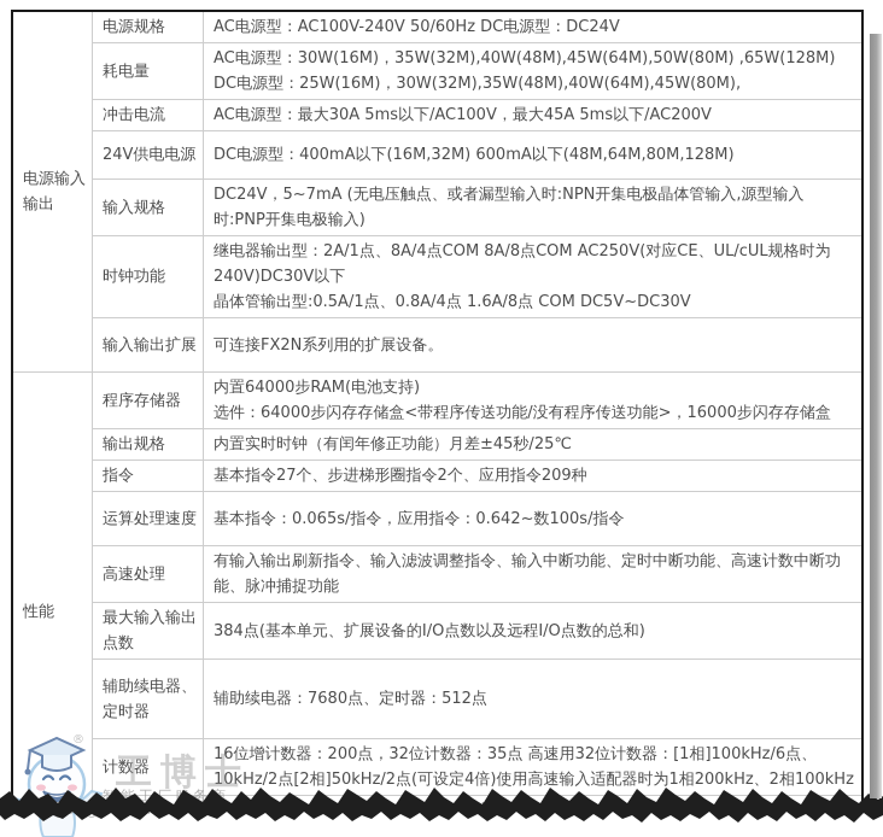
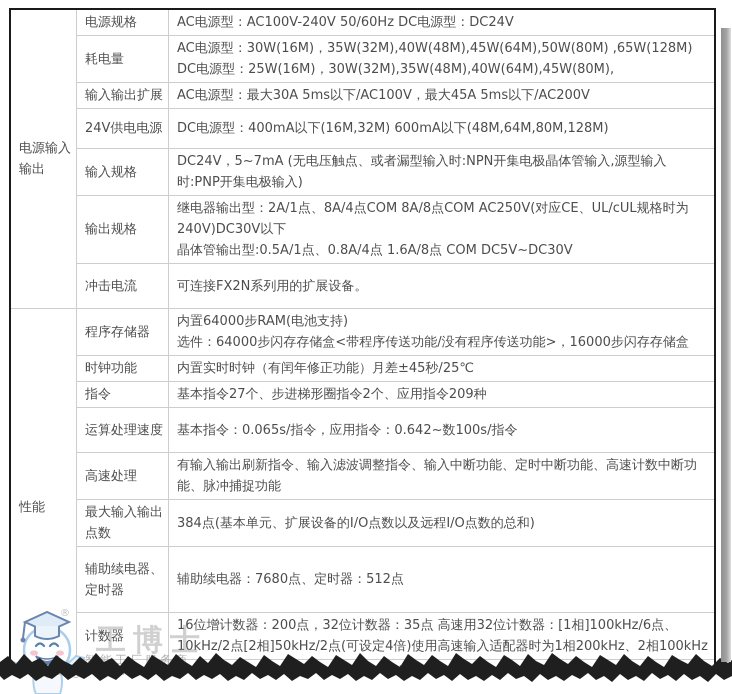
  电源输入输出	电源规格	AC电源型：AC100V-240V 50/60Hz DC电源型：DC24V
  耗电量	AC电源型：30W(16M)，35W(32M),40W(48M),45W(64M),50W(80M) ,65W(128M) DC电源型：25W(16M)，30W(32M),35W(48M),40W(64M),45W(80M),
- 冲击电流	AC电源型：最大30A 5ms以下/AC100V，最大45A 5ms以下/AC200V
+ 输入输出扩展	AC电源型：最大30A 5ms以下/AC100V，最大45A 5ms以下/AC200V
  24V供电电源	DC电源型：400mA以下(16M,32M) 600mA以下(48M,64M,80M,128M)
  输入规格	DC24V，5~7mA (无电压触点、或者漏型输入时:NPN开集电极晶体管输入,源型输入时:PNP开集电极输入)
- 时钟功能	继电器输出型：2A/1点、8A/4点COM 8A/8点COM AC250V(对应CE、UL/cUL规格时为240V)DC30V以下 晶体管输出型:0.5A/1点、0.8A/4点 1.6A/8点 COM DC5V~DC30V
+ 输出规格	继电器输出型：2A/1点、8A/4点COM 8A/8点COM AC250V(对应CE、UL/cUL规格时为240V)DC30V以下 晶体管输出型:0.5A/1点、0.8A/4点 1.6A/8点 COM DC5V~DC30V
- 输入输出扩展	可连接FX2N系列用的扩展设备。
+ 冲击电流	可连接FX2N系列用的扩展设备。
  性能	程序存储器	内置64000步RAM(电池支持) 选件：64000步闪存存储盒<带程序传送功能/没有程序传送功能>，16000步闪存存储盒
- 输出规格	内置实时时钟（有闰年修正功能）月差±45秒/25℃
+ 时钟功能	内置实时时钟（有闰年修正功能）月差±45秒/25℃
  指令	基本指令27个、步进梯形圈指令2个、应用指令209种
  运算处理速度	基本指令：0.065s/指令，应用指令：0.642~数100s/指令
  高速处理	有输入输出刷新指令、输入滤波调整指令、输入中断功能、定时中断功能、高速计数中断功能、脉冲捕捉功能
  最大输入输出点数	384点(基本单元、扩展设备的I/O点数以及远程I/O点数的总和)
  辅助续电器、定时器	辅助续电器：7680点、定时器：512点
  计数器	16位增计数器：200点，32位计数器：35点 高速用32位计数器：[1相]100kHz/6点、10kHz/2点[2相]50kHz/2点(可设定4倍)使用高速输入适配器时为1相200kHz、2相100kHz
  ®
  工博士
